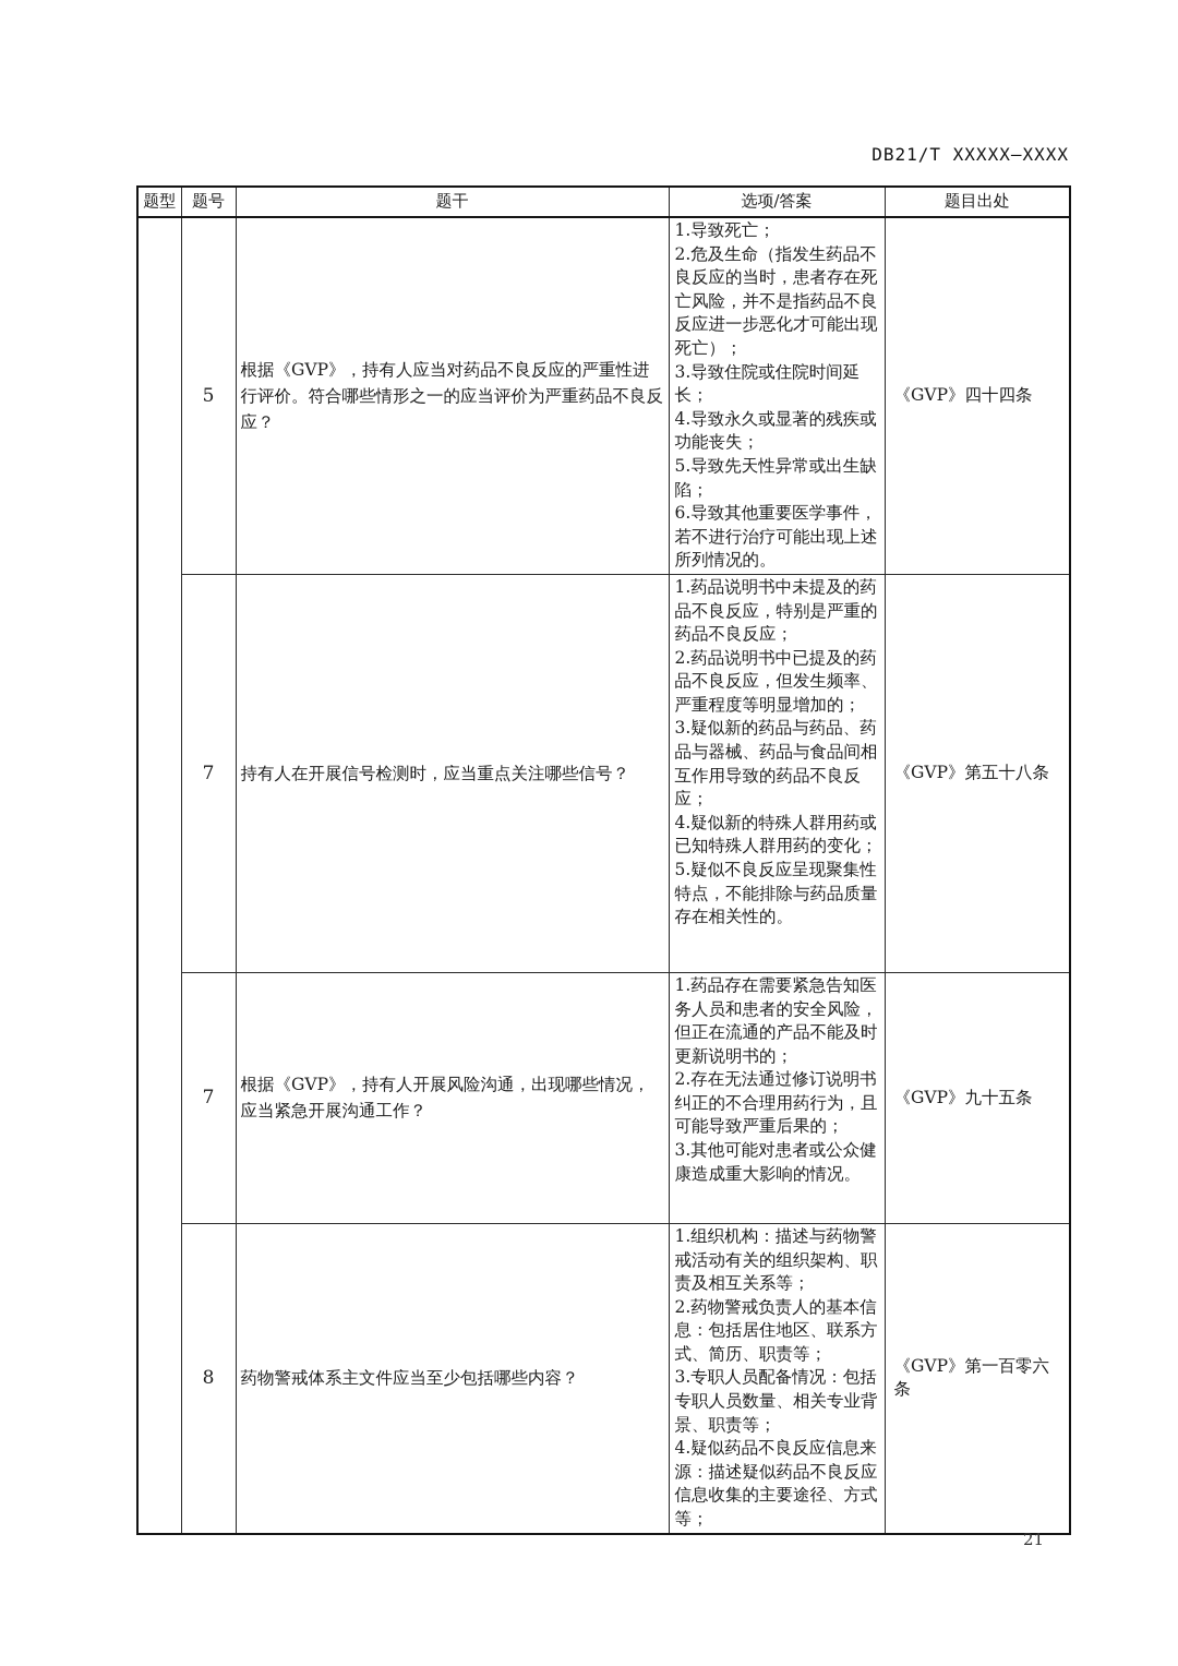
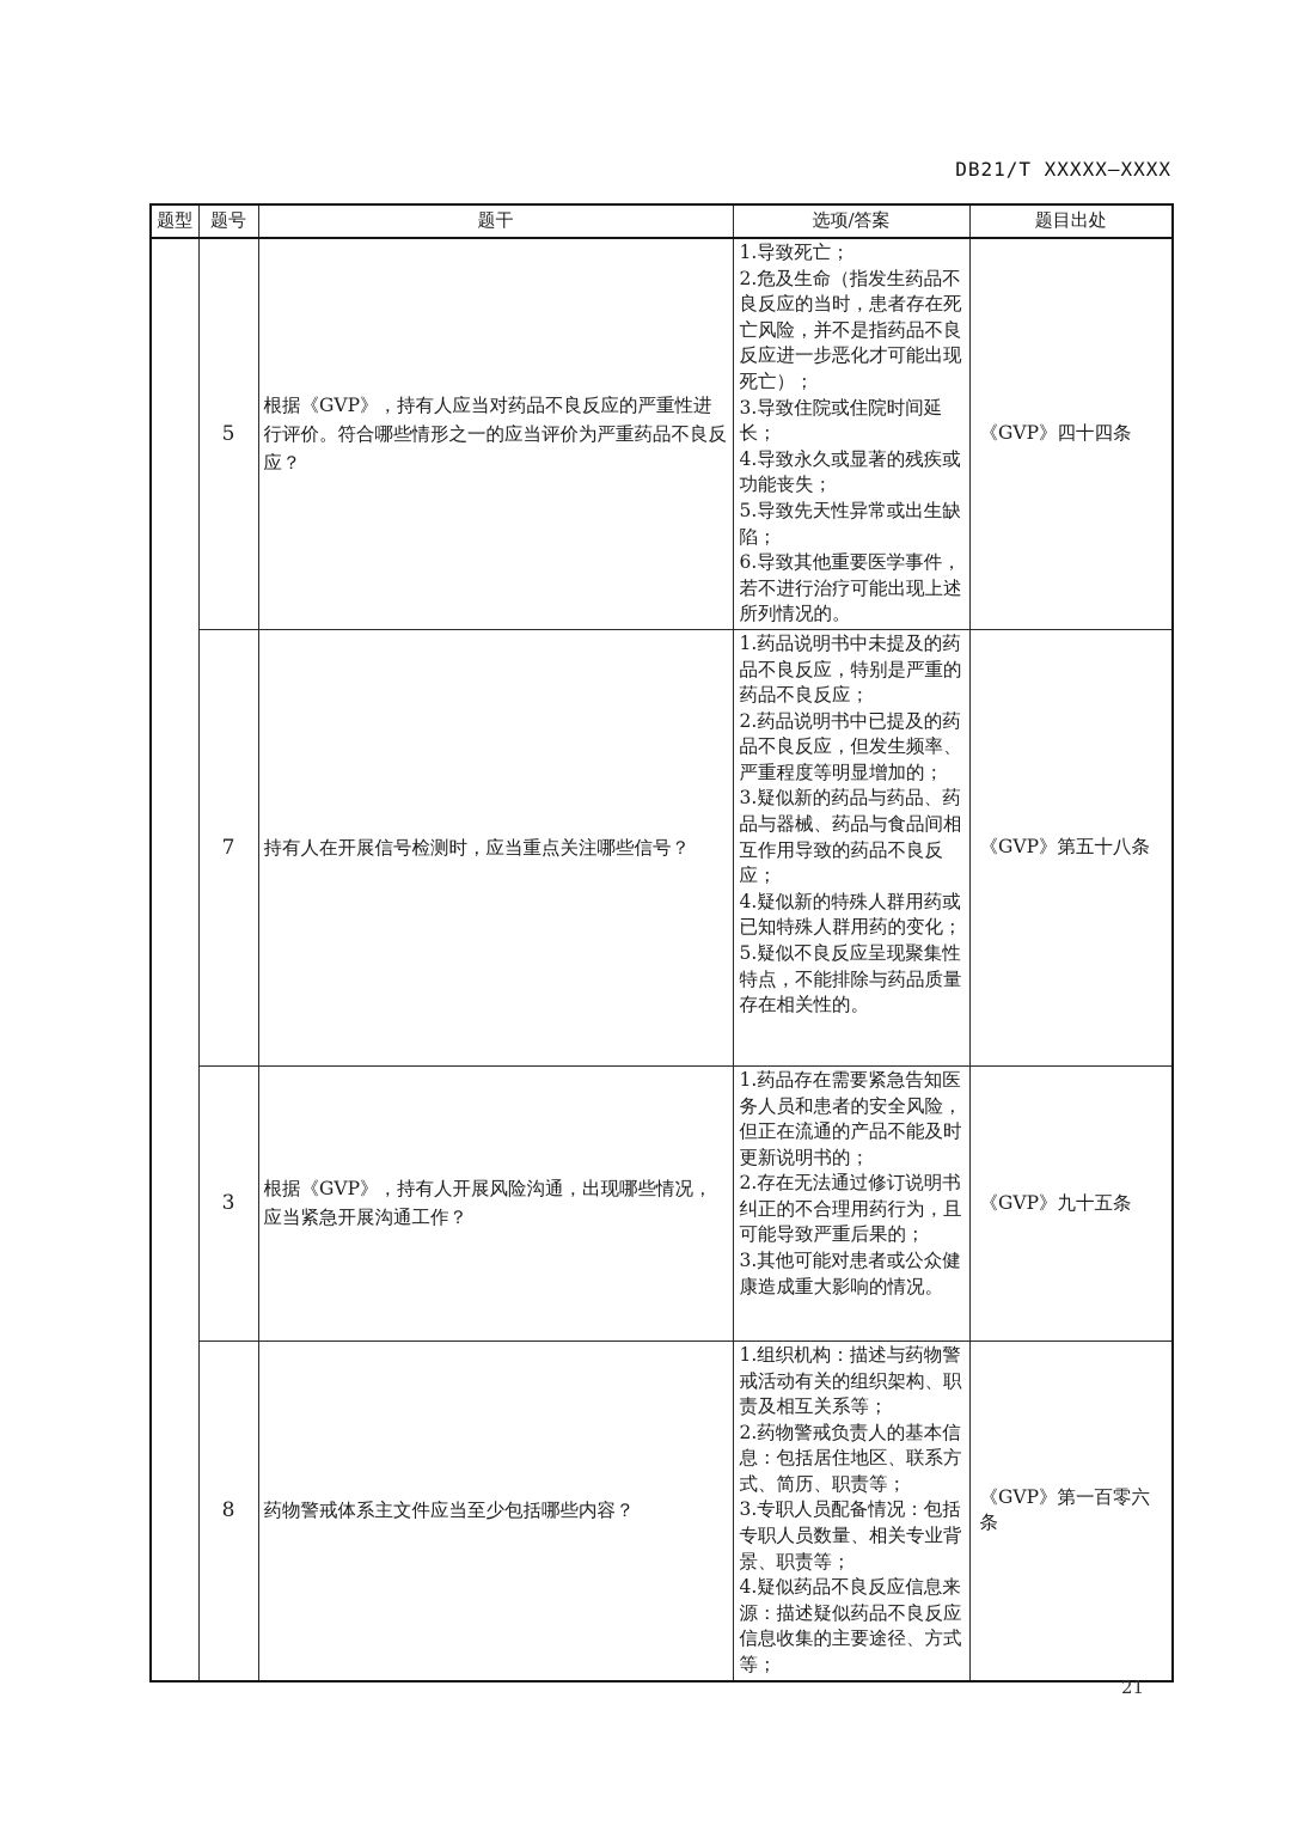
  DB21/T XXXXX—XXXX
  题型	题号	题干	选项/答案	题目出处
  	5	根据《GVP》，持有人应当对药品不良反应的严重性进行评价。符合哪些情形之一的应当评价为严重药品不良反应？	1.导致死亡； 2.危及生命（指发生药品不良反应的当时，患者存在死亡风险，并不是指药品不良反应进一步恶化才可能出现死亡）； 3.导致住院或住院时间延长； 4.导致永久或显著的残疾或功能丧失； 5.导致先天性异常或出生缺陷； 6.导致其他重要医学事件，若不进行治疗可能出现上述所列情况的。	《GVP》四十四条
  7	持有人在开展信号检测时，应当重点关注哪些信号？	1.药品说明书中未提及的药品不良反应，特别是严重的药品不良反应； 2.药品说明书中已提及的药品不良反应，但发生频率、严重程度等明显增加的； 3.疑似新的药品与药品、药品与器械、药品与食品间相互作用导致的药品不良反应； 4.疑似新的特殊人群用药或已知特殊人群用药的变化； 5.疑似不良反应呈现聚集性特点，不能排除与药品质量存在相关性的。	《GVP》第五十八条
- 7	根据《GVP》，持有人开展风险沟通，出现哪些情况，应当紧急开展沟通工作？	1.药品存在需要紧急告知医务人员和患者的安全风险，但正在流通的产品不能及时更新说明书的； 2.存在无法通过修订说明书纠正的不合理用药行为，且可能导致严重后果的； 3.其他可能对患者或公众健康造成重大影响的情况。	《GVP》九十五条
+ 3	根据《GVP》，持有人开展风险沟通，出现哪些情况，应当紧急开展沟通工作？	1.药品存在需要紧急告知医务人员和患者的安全风险，但正在流通的产品不能及时更新说明书的； 2.存在无法通过修订说明书纠正的不合理用药行为，且可能导致严重后果的； 3.其他可能对患者或公众健康造成重大影响的情况。	《GVP》九十五条
  8	药物警戒体系主文件应当至少包括哪些内容？	1.组织机构：描述与药物警戒活动有关的组织架构、职责及相互关系等； 2.药物警戒负责人的基本信息：包括居住地区、联系方式、简历、职责等； 3.专职人员配备情况：包括专职人员数量、相关专业背景、职责等； 4.疑似药品不良反应信息来源：描述疑似药品不良反应信息收集的主要途径、方式等；	《GVP》第一百零六条
  21
